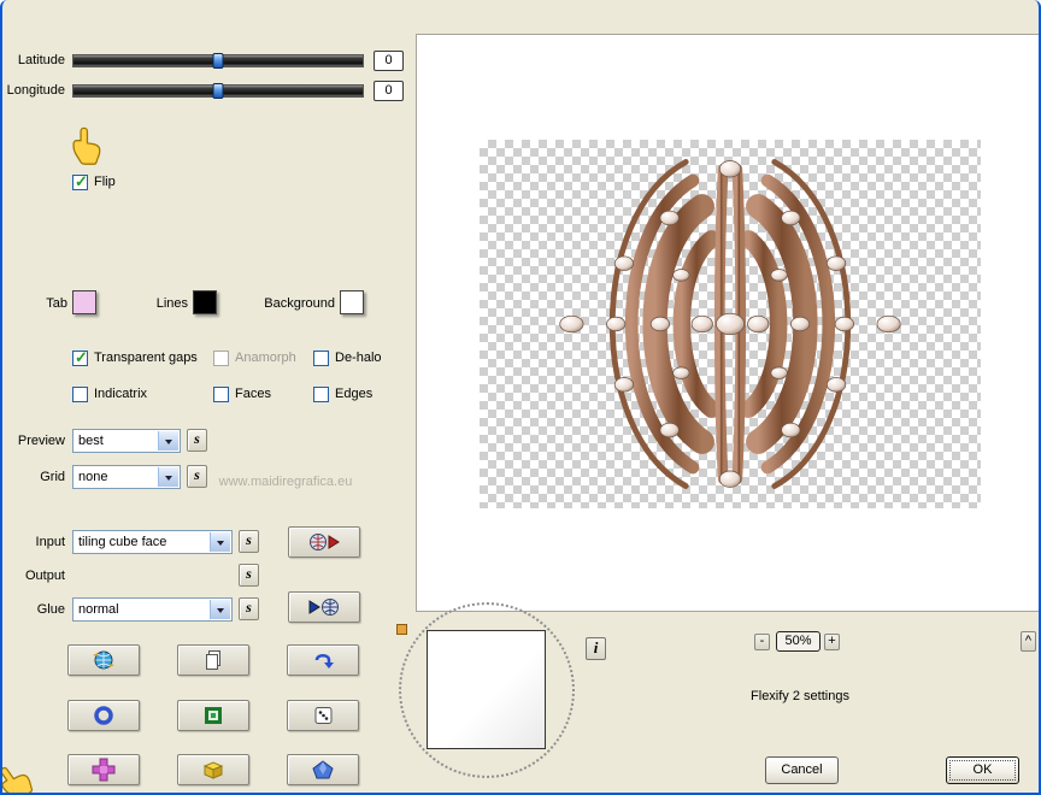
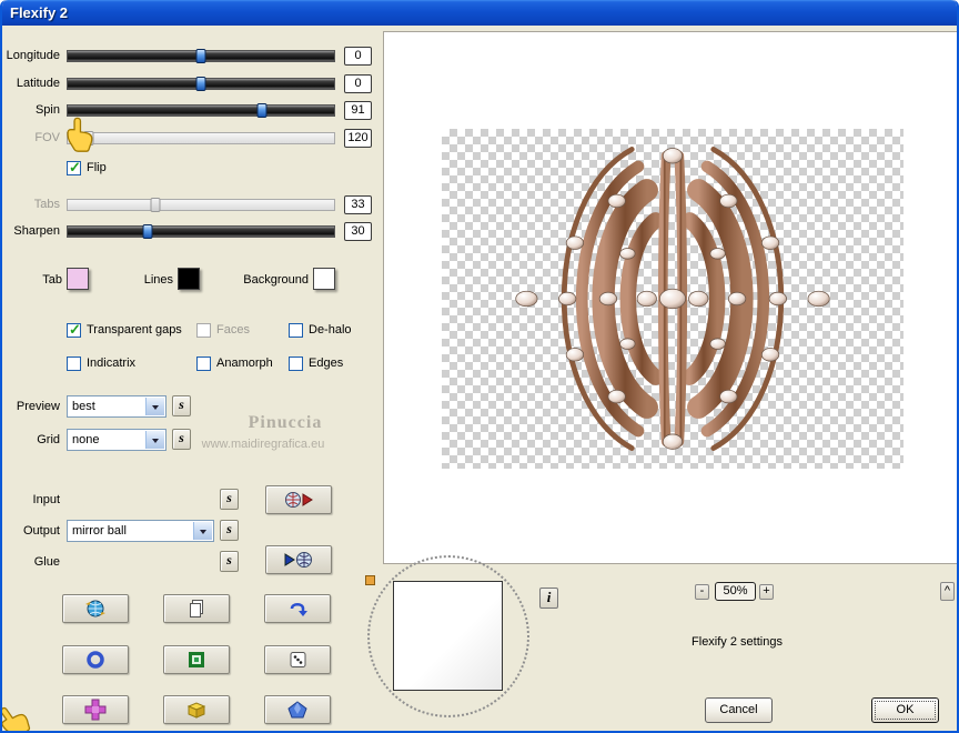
+ Flexify 2
- Latitude
+ Longitude
  0
- Longitude
+ Latitude
  0
+ Spin
+ 91
+ FOV
+ 120
+ Tabs
+ 33
+ Sharpen
+ 30
  Flip
  Tab
  Lines
  Background
  Transparent gaps
- Anamorph
+ Faces
  De-halo
  Indicatrix
- Faces
+ Anamorph
  Edges
  Preview
  best
  s
  Grid
  none
  s
+ Pinuccia
  www.maidiregrafica.eu
  Input
- tiling cube face
  s
  Output
+ mirror ball
  s
  Glue
- normal
  s
  i
  -
  50%
  +
  ^
  Flexify 2 settings
  Cancel
  OK
